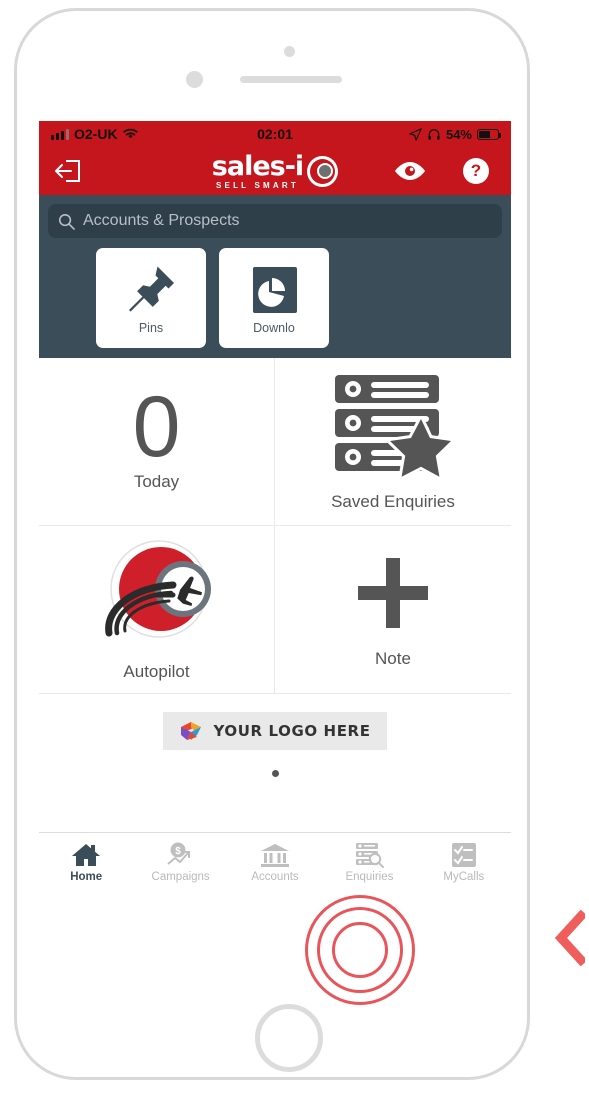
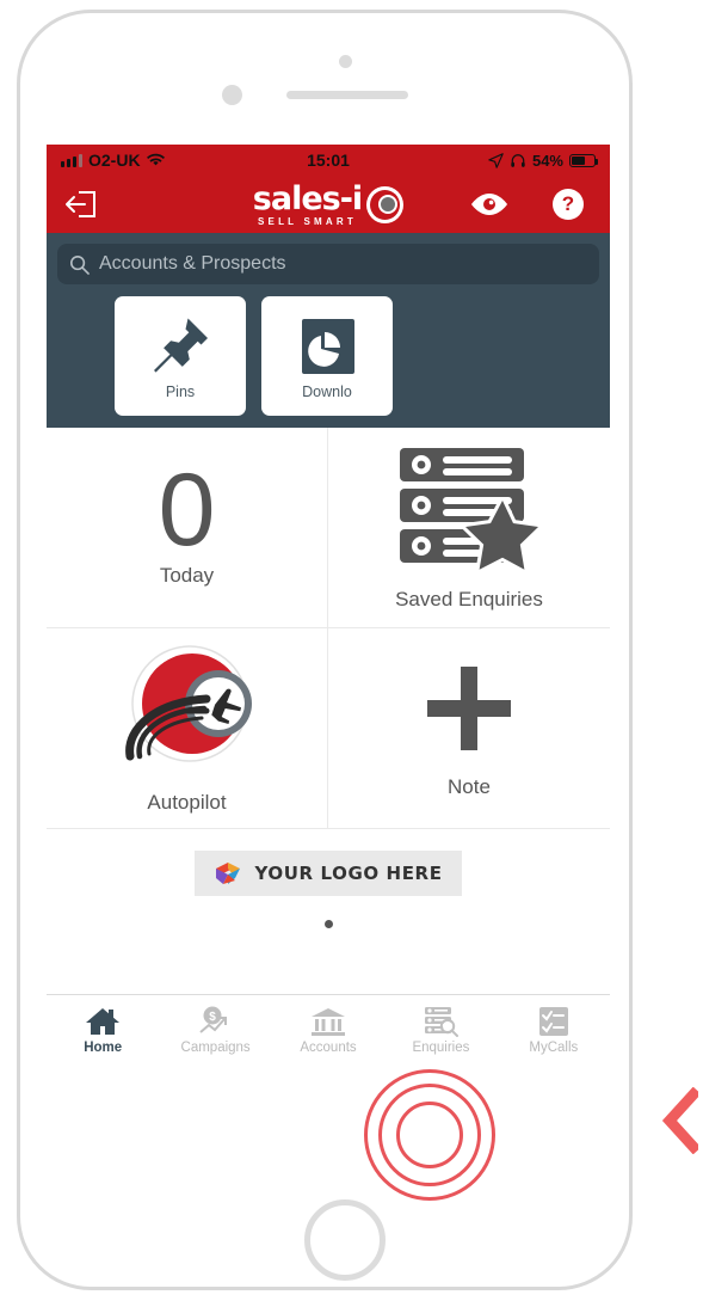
  O2-UK
- 02:01
+ 15:01
  54%
  sales-i
  SELL SMART
  ?
  Accounts & Prospects
  Pins
  Downlo
  0
  Today
  Saved Enquiries
  Autopilot
  Note
  YOUR LOGO HERE
  Home
  $
  Campaigns
  Accounts
  Enquiries
  MyCalls
